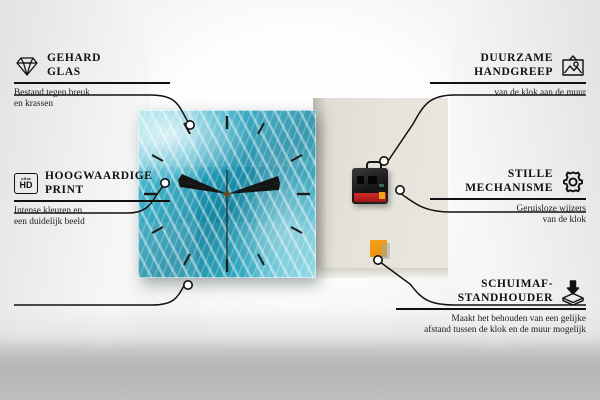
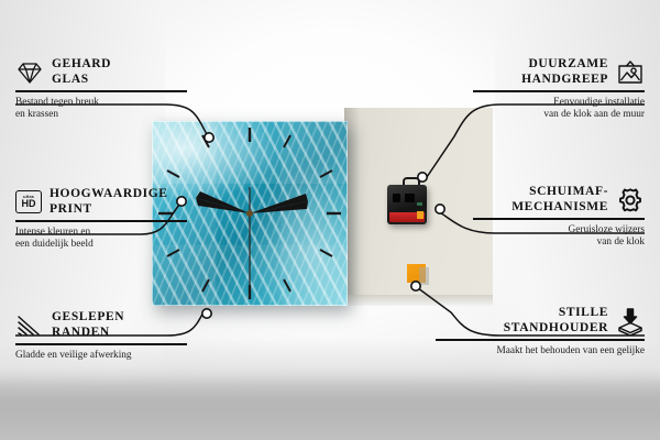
  GEHARD
  GLAS
  Bestand tegen breuk
  en krassen
  HD
  HOOGWAARDIGE
  PRINT
  Intense kleuren en
  een duidelijk beeld
+ GESLEPEN
+ RANDEN
+ Gladde en veilige afwerking
  DUURZAME
  HANDGREEP
+ Eenvoudige installatie
  van de klok aan de muur
- STILLE
+ SCHUIMAF-
  MECHANISME
  Geruisloze wijzers
  van de klok
- SCHUIMAF-
+ STILLE
  STANDHOUDER
  Maakt het behouden van een gelijke
- afstand tussen de klok en de muur mogelijk
